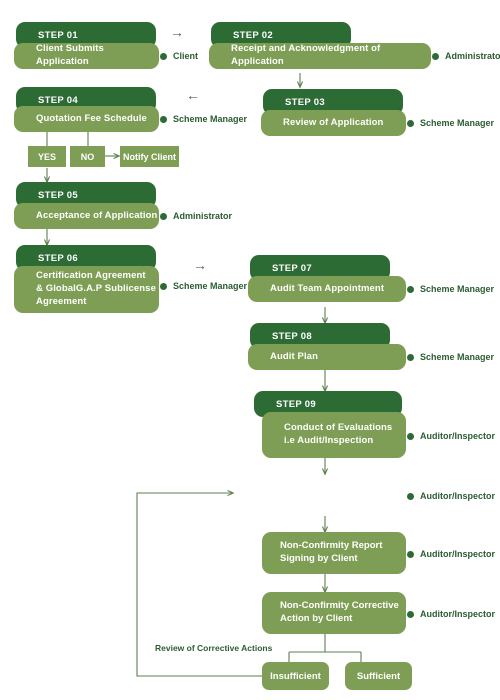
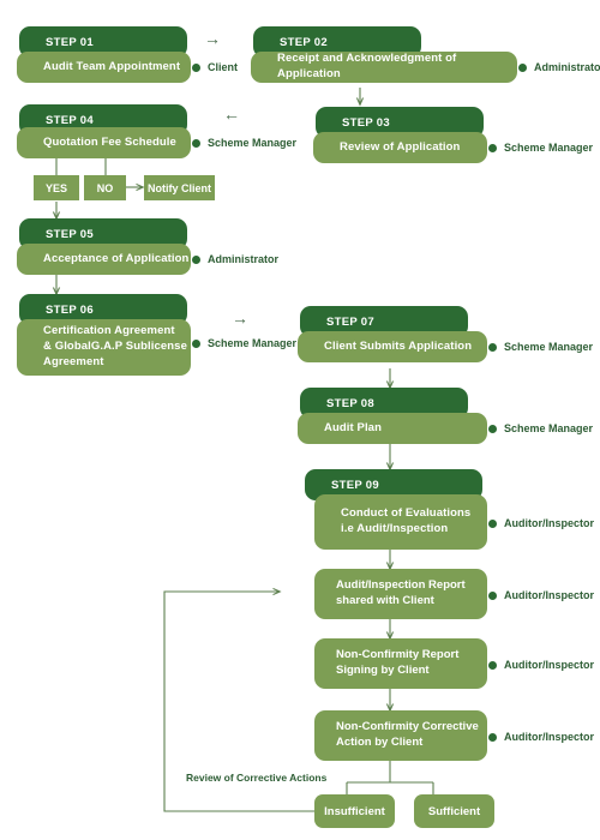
  STEP 01
- Client Submits Application
+ Audit Team Appointment
  Client
  →
  STEP 02
  Receipt and Acknowledgment of Application
  Administrato
  STEP 04
  Quotation Fee Schedule
  Scheme Manager
  ←
  STEP 03
  Review of Application
  Scheme Manager
  YES
  NO
  Notify Client
  STEP 05
  Acceptance of Application
  Administrator
  STEP 06
  Certification Agreement
  & GlobalG.A.P Sublicense
  Agreement
  Scheme Manager
  →
  STEP 07
- Audit Team Appointment
+ Client Submits Application
  Scheme Manager
  STEP 08
  Audit Plan
  Scheme Manager
  STEP 09
  Conduct of Evaluations
  i.e Audit/Inspection
  Auditor/Inspector
+ Audit/Inspection Report
+ shared with Client
  Auditor/Inspector
  Non-Confirmity Report
  Signing by Client
  Auditor/Inspector
  Non-Confirmity Corrective
  Action by Client
  Auditor/Inspector
  Review of Corrective Actions
  Insufficient
  Sufficient
